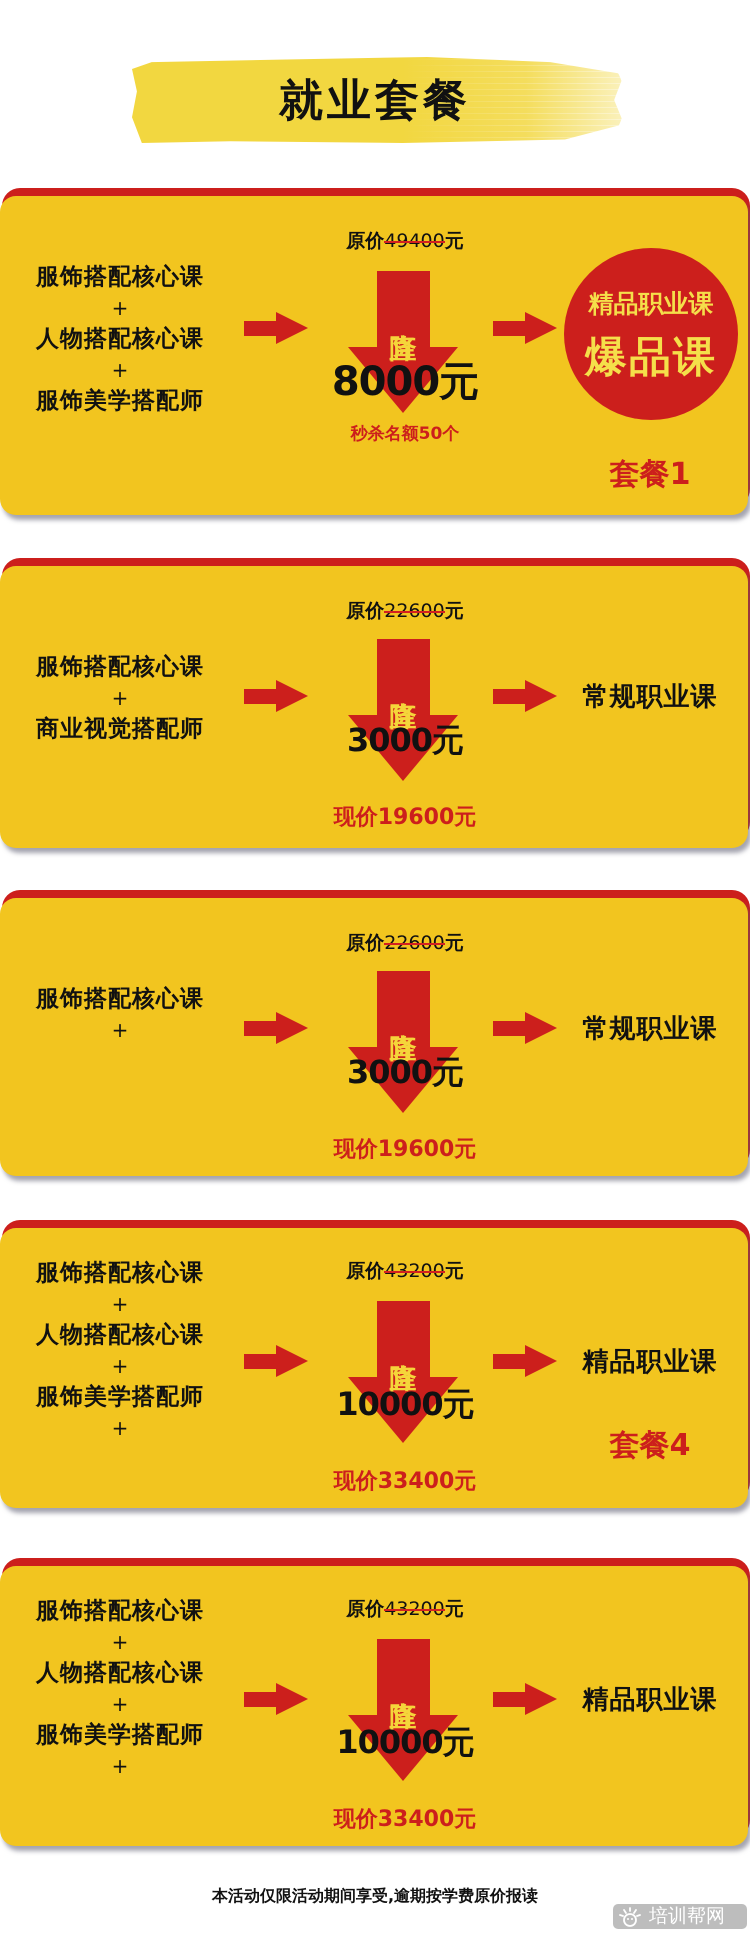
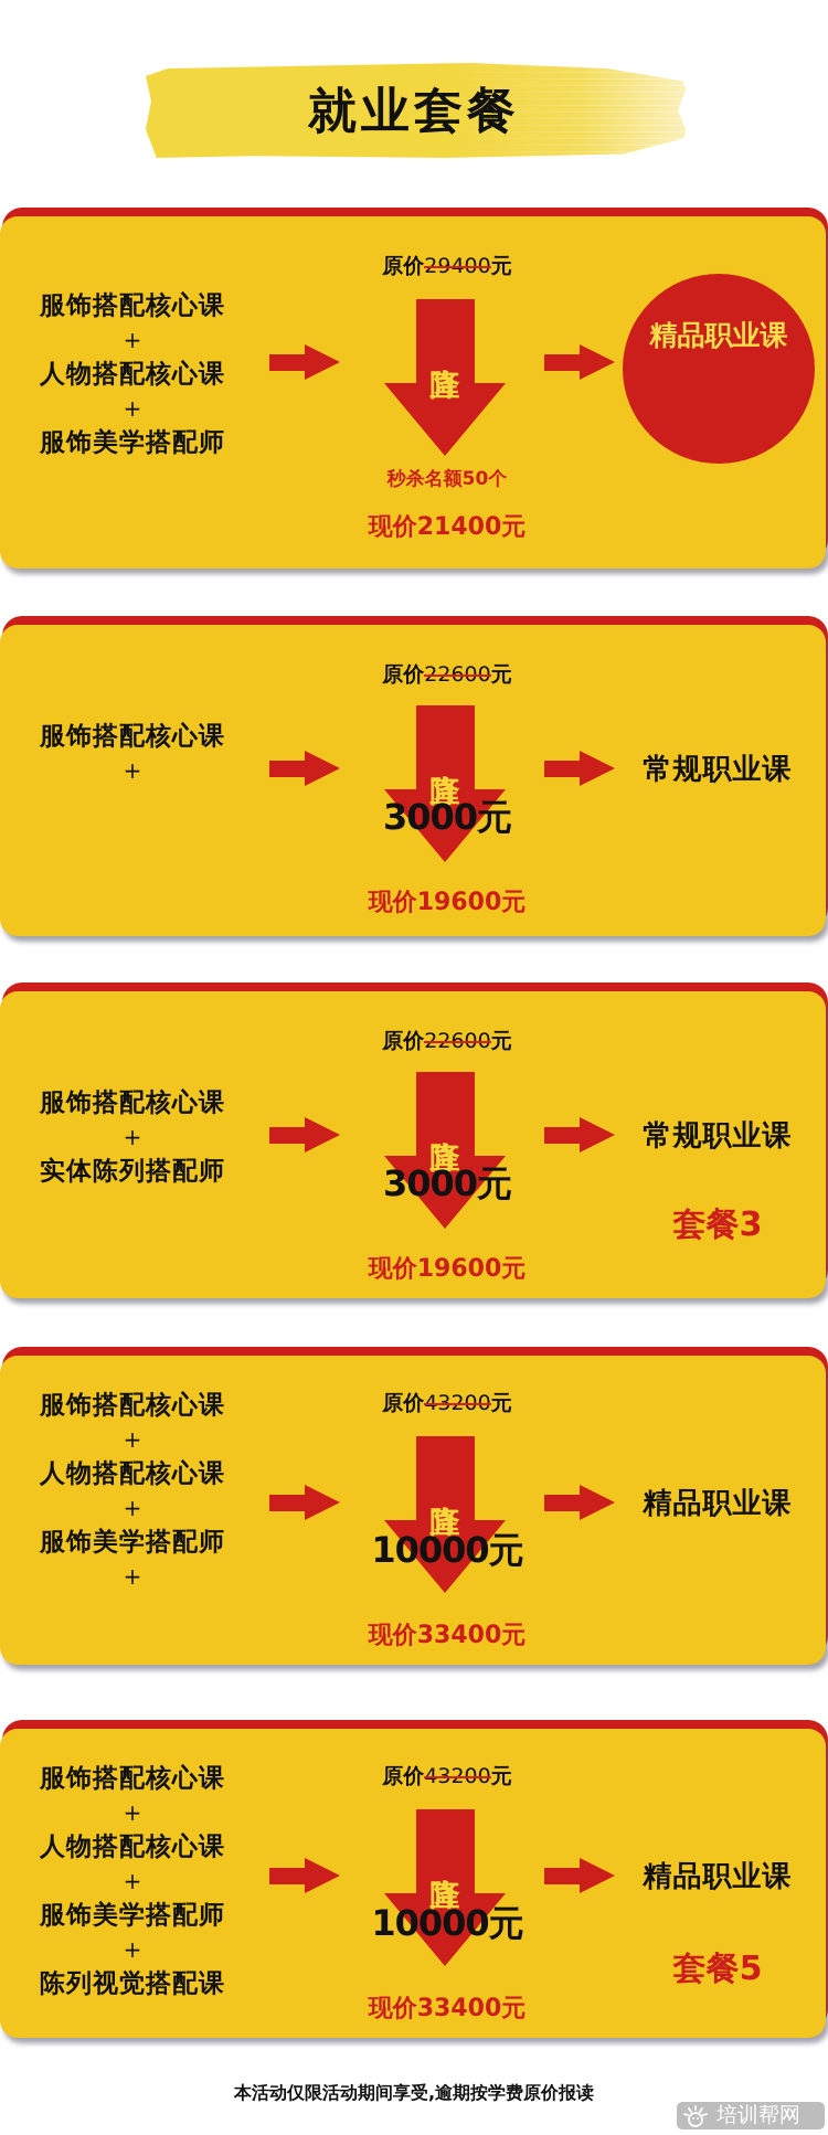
  就业套餐
  服饰搭配核心课
  +
  人物搭配核心课
  +
  服饰美学搭配师
- 原价49400元
+ 原价29400元
- 8000元
  秒杀名额50个
+ 现价21400元
  精品职业课
- 爆品课
- 套餐1
  服饰搭配核心课
  +
- 商业视觉搭配师
  原价22600元
  3000元
  现价19600元
  常规职业课
  服饰搭配核心课
  +
+ 实体陈列搭配师
  原价22600元
  3000元
  现价19600元
  常规职业课
+ 套餐3
  服饰搭配核心课
  +
  人物搭配核心课
  +
  服饰美学搭配师
  +
  原价43200元
  10000元
  现价33400元
  精品职业课
- 套餐4
  服饰搭配核心课
  +
  人物搭配核心课
  +
  服饰美学搭配师
  +
+ 陈列视觉搭配课
  原价43200元
  10000元
  现价33400元
  精品职业课
+ 套餐5
  本活动仅限活动期间享受,逾期按学费原价报读
  培训帮网
